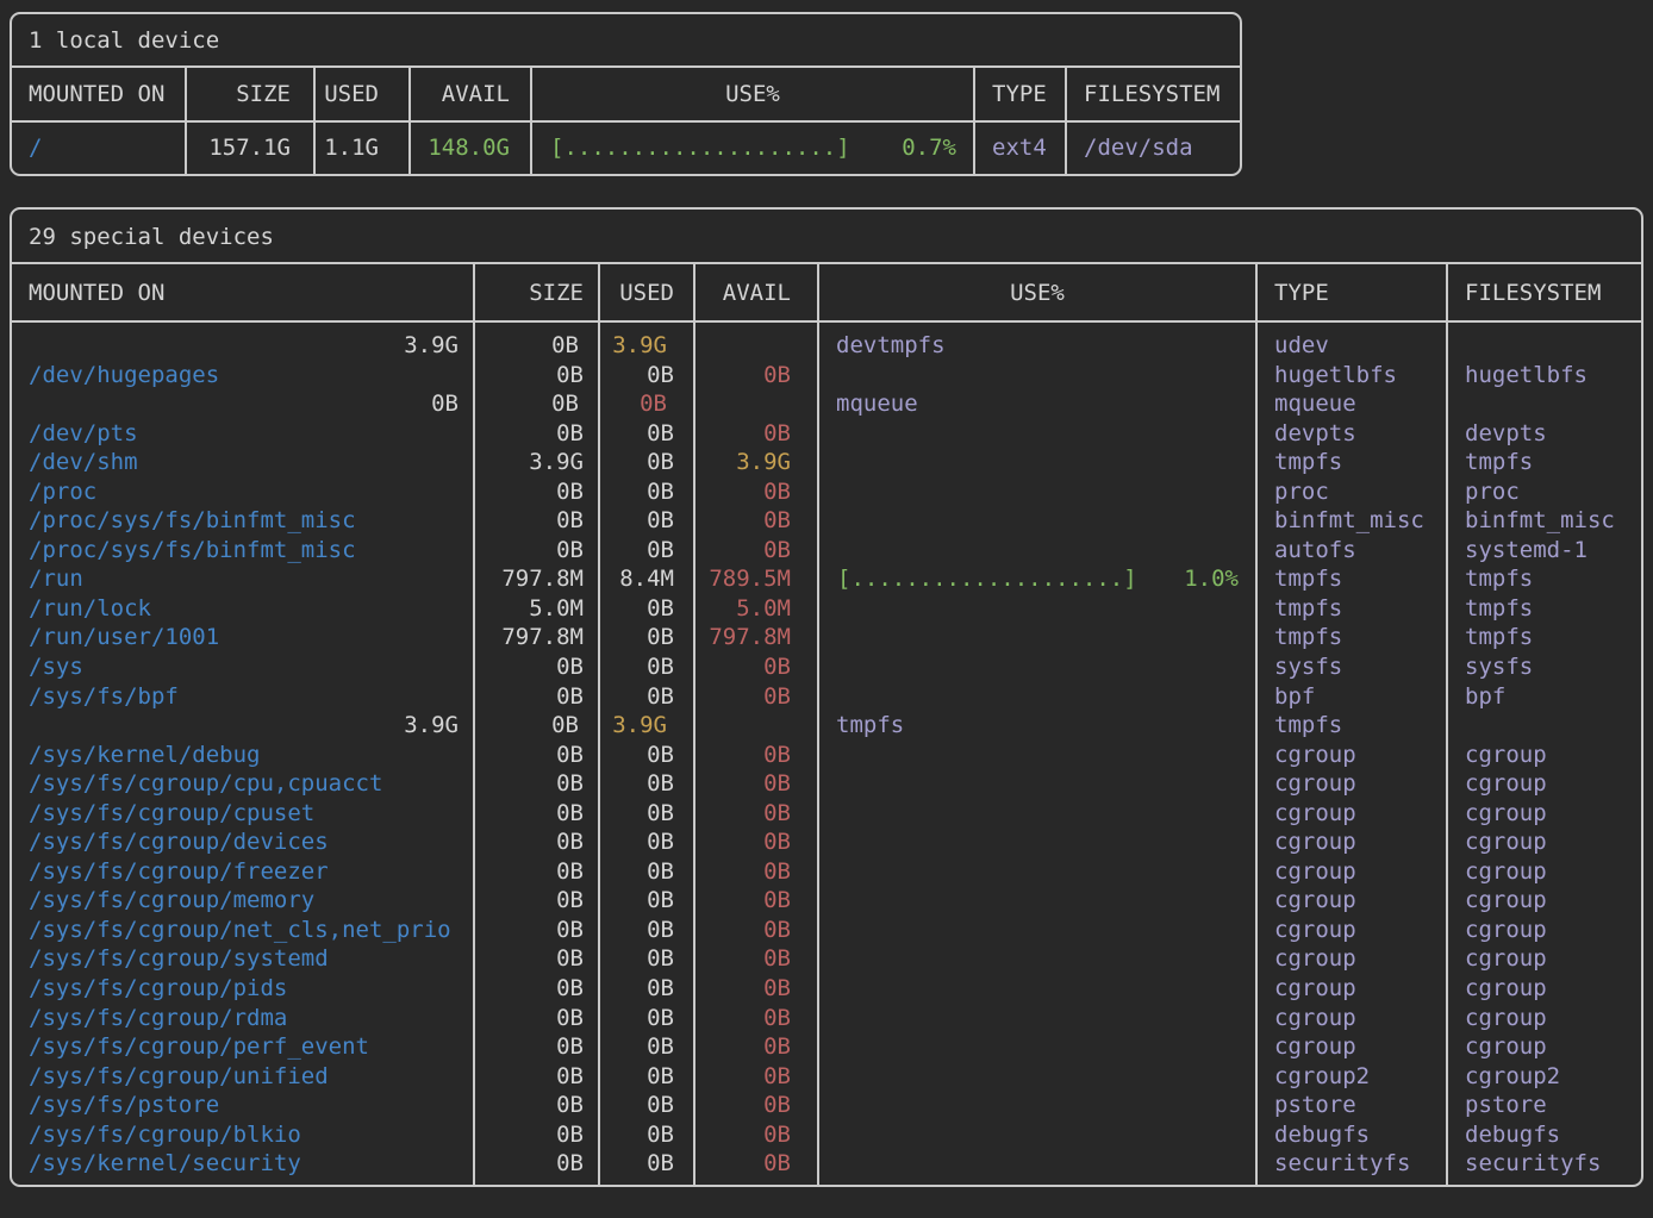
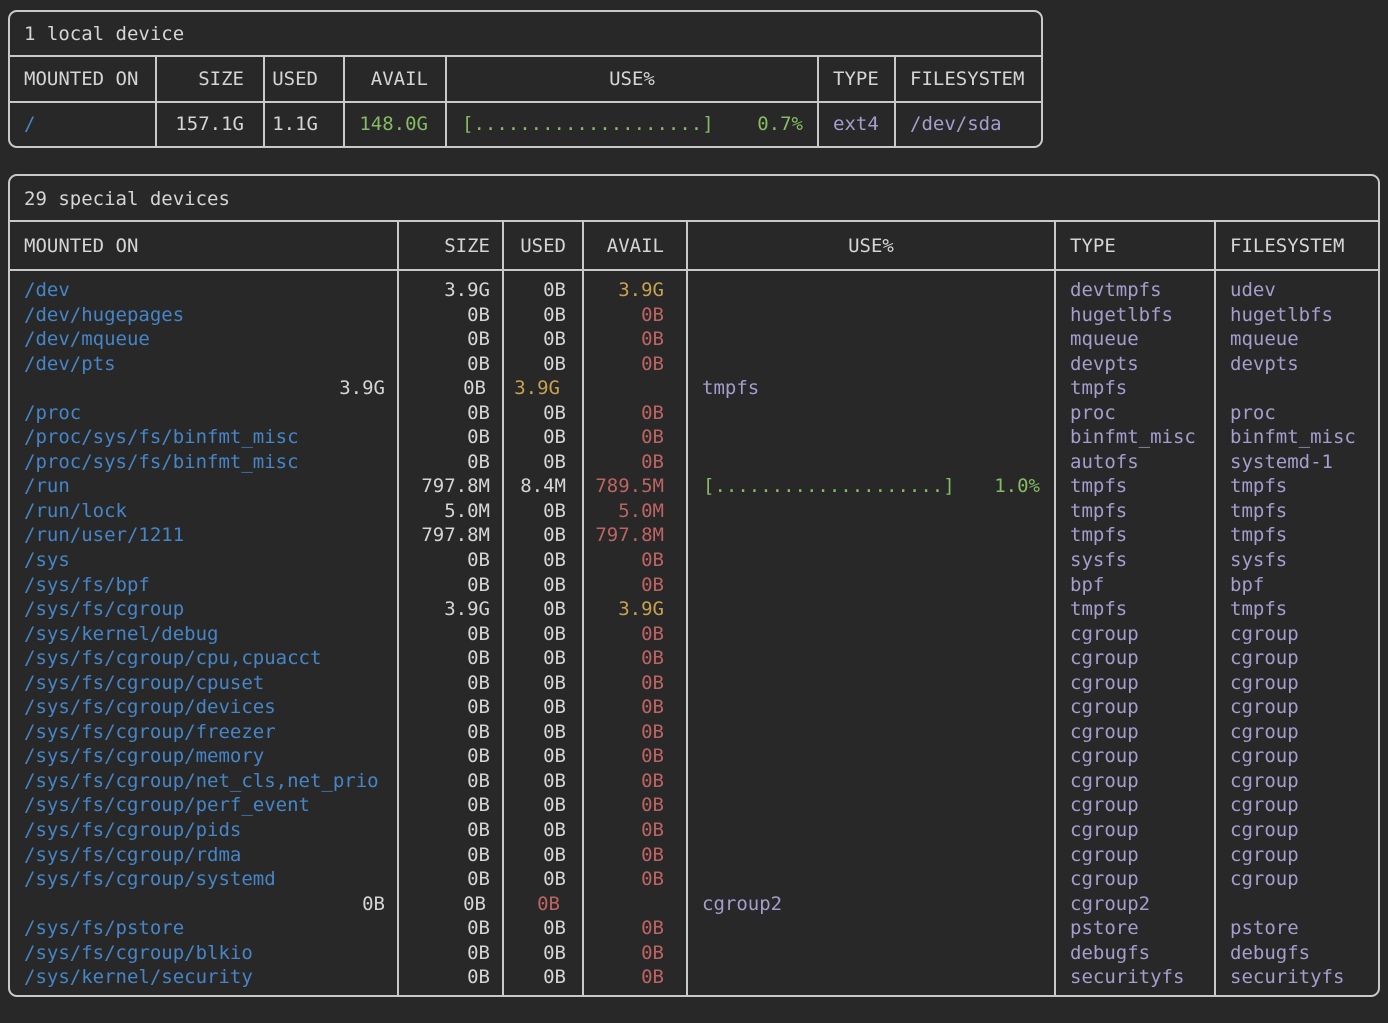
  1 local device
  MOUNTED ON
  SIZE
  USED
  AVAIL
  USE%
  TYPE
  FILESYSTEM
  /
  157.1G
  1.1G
  148.0G
  [....................]
  0.7%
  ext4
  /dev/sda
  29 special devices
  MOUNTED ON
  SIZE
  USED
  AVAIL
  USE%
  TYPE
  FILESYSTEM
+ /dev
  3.9G
  0B
  3.9G
  devtmpfs
  udev
  /dev/hugepages
  0B
  0B
  0B
  hugetlbfs
  hugetlbfs
+ /dev/mqueue
  0B
  0B
  0B
  mqueue
  mqueue
  /dev/pts
  0B
  0B
  0B
  devpts
  devpts
- /dev/shm
  3.9G
  0B
  3.9G
  tmpfs
  tmpfs
  /proc
  0B
  0B
  0B
  proc
  proc
  /proc/sys/fs/binfmt_misc
  0B
  0B
  0B
  binfmt_misc
  binfmt_misc
  /proc/sys/fs/binfmt_misc
  0B
  0B
  0B
  autofs
  systemd-1
  /run
  797.8M
  8.4M
  789.5M
  [....................]
  1.0%
  tmpfs
  tmpfs
  /run/lock
  5.0M
  0B
  5.0M
  tmpfs
  tmpfs
- /run/user/1001
+ /run/user/1211
  797.8M
  0B
  797.8M
  tmpfs
  tmpfs
  /sys
  0B
  0B
  0B
  sysfs
  sysfs
  /sys/fs/bpf
  0B
  0B
  0B
  bpf
  bpf
+ /sys/fs/cgroup
  3.9G
  0B
  3.9G
  tmpfs
  tmpfs
  /sys/kernel/debug
  0B
  0B
  0B
  cgroup
  cgroup
  /sys/fs/cgroup/cpu,cpuacct
  0B
  0B
  0B
  cgroup
  cgroup
  /sys/fs/cgroup/cpuset
  0B
  0B
  0B
  cgroup
  cgroup
  /sys/fs/cgroup/devices
  0B
  0B
  0B
  cgroup
  cgroup
  /sys/fs/cgroup/freezer
  0B
  0B
  0B
  cgroup
  cgroup
  /sys/fs/cgroup/memory
  0B
  0B
  0B
  cgroup
  cgroup
  /sys/fs/cgroup/net_cls,net_prio
  0B
  0B
  0B
  cgroup
  cgroup
- /sys/fs/cgroup/systemd
+ /sys/fs/cgroup/perf_event
  0B
  0B
  0B
  cgroup
  cgroup
  /sys/fs/cgroup/pids
  0B
  0B
  0B
  cgroup
  cgroup
  /sys/fs/cgroup/rdma
  0B
  0B
  0B
  cgroup
  cgroup
- /sys/fs/cgroup/perf_event
+ /sys/fs/cgroup/systemd
  0B
  0B
  0B
  cgroup
  cgroup
- /sys/fs/cgroup/unified
  0B
  0B
  0B
  cgroup2
  cgroup2
  /sys/fs/pstore
  0B
  0B
  0B
  pstore
  pstore
  /sys/fs/cgroup/blkio
  0B
  0B
  0B
  debugfs
  debugfs
  /sys/kernel/security
  0B
  0B
  0B
  securityfs
  securityfs
